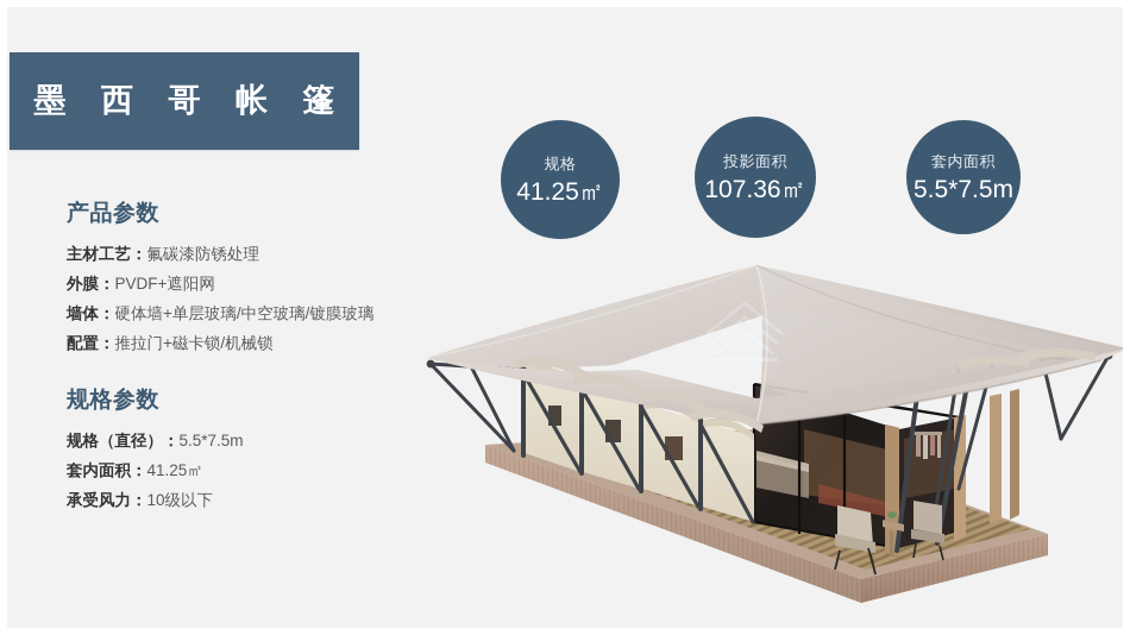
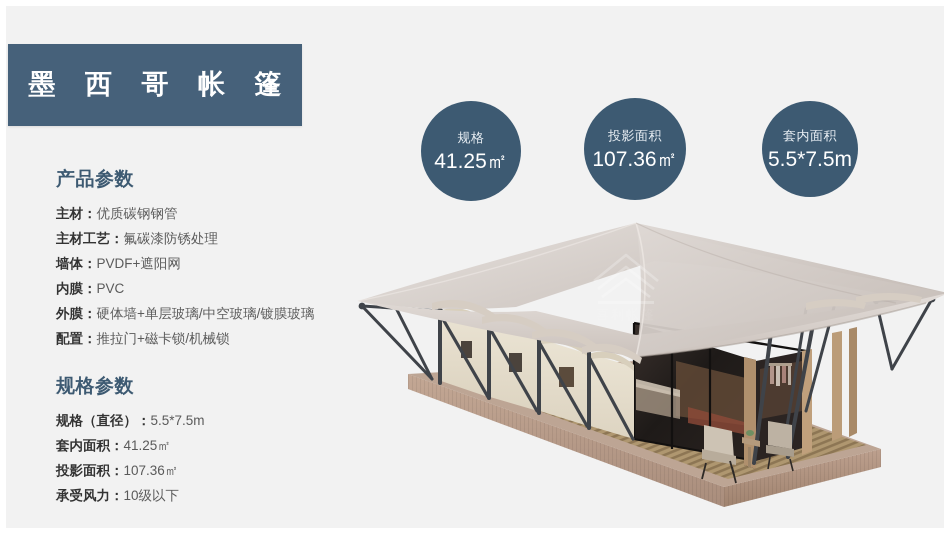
  墨 西 哥 帐 篷
  产品参数
+ 主材：优质碳钢钢管
  主材工艺：氟碳漆防锈处理
- 外膜：PVDF+遮阳网
+ 墙体：PVDF+遮阳网
+ 内膜：PVC
- 墙体：硬体墙+单层玻璃/中空玻璃/镀膜玻璃
+ 外膜：硬体墙+单层玻璃/中空玻璃/镀膜玻璃
  配置：推拉门+磁卡锁/机械锁
  规格参数
  规格（直径）：5.5*7.5m
  套内面积：41.25㎡
+ 投影面积：107.36㎡
  承受风力：10级以下
  规格
  41.25㎡
  投影面积
  107.36㎡
  套内面积
  5.5*7.5m
  喜利帐篷
